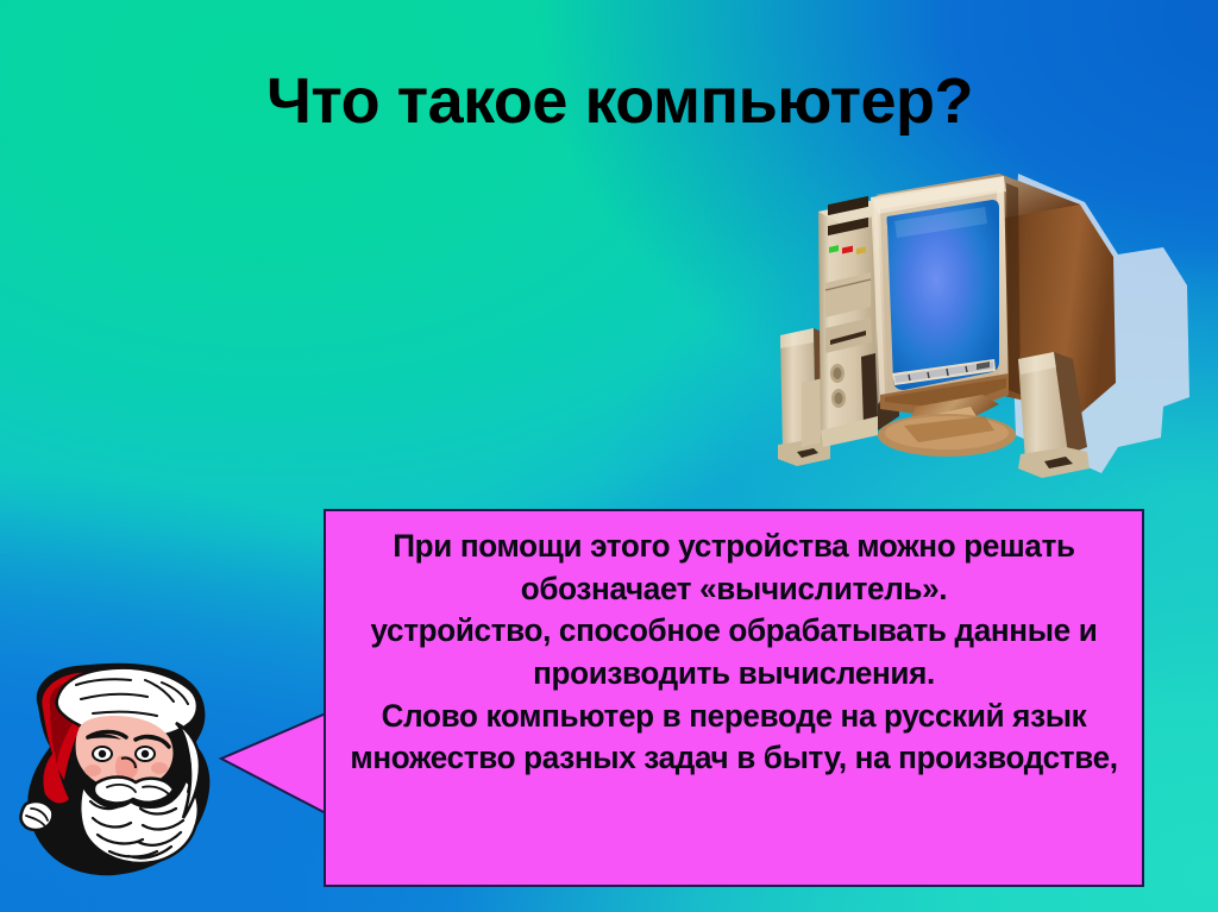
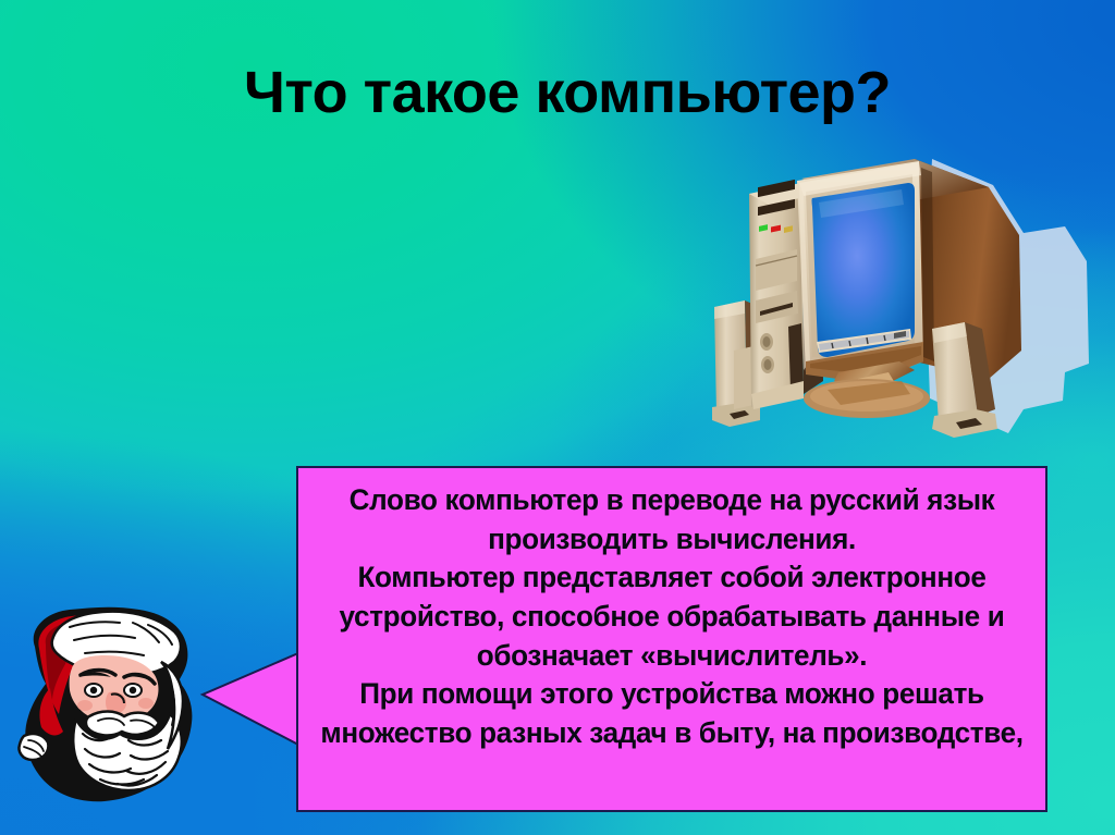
  Что такое компьютер?
- При помощи этого устройства можно решать
+ Слово компьютер в переводе на русский язык
- обозначает «вычислитель».
+ производить вычисления.
+ Компьютер представляет собой электронное
  устройство, способное обрабатывать данные и
- производить вычисления.
+ обозначает «вычислитель».
- Слово компьютер в переводе на русский язык
+ При помощи этого устройства можно решать
  множество разных задач в быту, на производстве,
